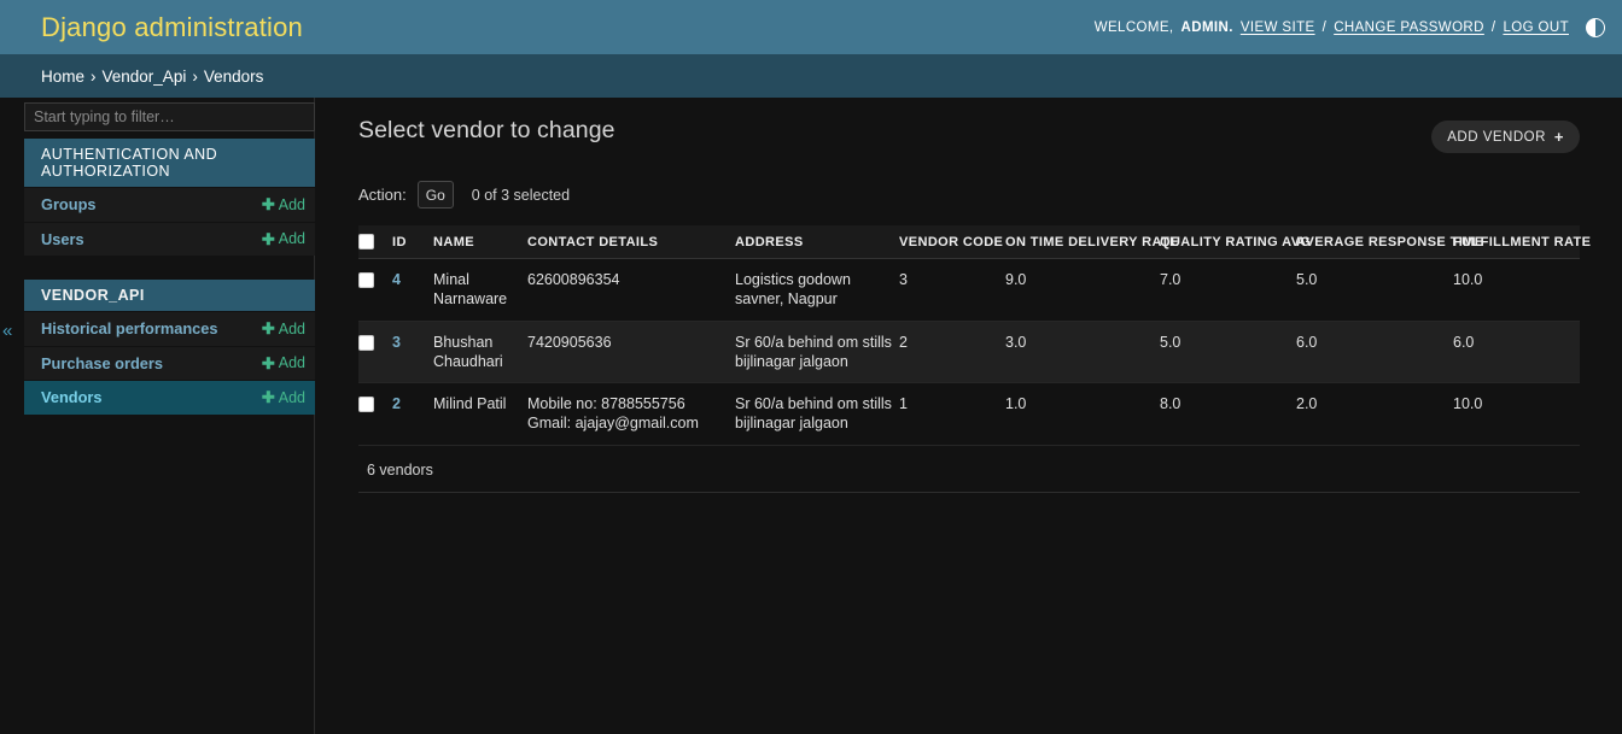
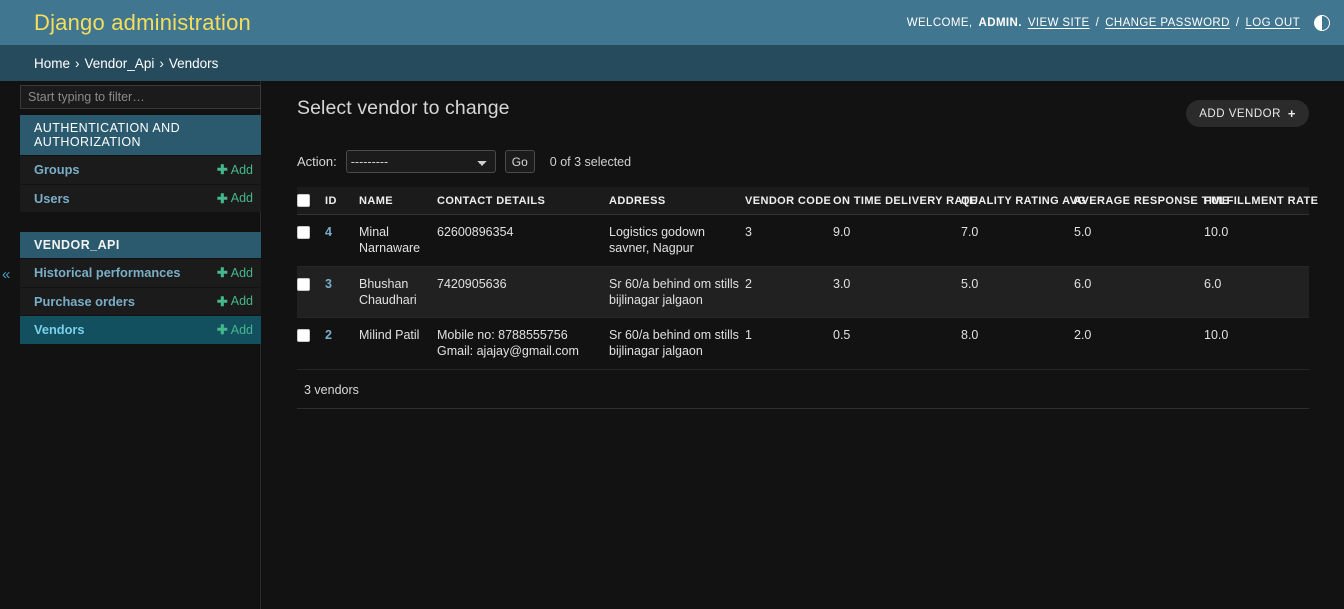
  Django administration
  WELCOME,
  ADMIN.
  VIEW SITE
  /
  CHANGE PASSWORD
  /
  LOG OUT
  Home
  ›
  Vendor_Api
  ›
  Vendors
  Start typing to filter…
  AUTHENTICATION AND AUTHORIZATION
  Groups
  ✚
  Add
  Users
  ✚
  Add
  VENDOR_API
  Historical performances
  ✚
  Add
  Purchase orders
  ✚
  Add
  Vendors
  ✚
  Add
  «
  Select vendor to change
  ADD VENDOR
  +
  Action:
+ ---------
  Go
  0 of 3 selected
  	ID	NAME	CONTACT DETAILS	ADDRESS	VENDOR CODE	ON TIME DELIVERY RA	QUALITY RATING A	AVERAGE RESPONSE	FULFILLMENT RATE
  	4	Minal Narnaware	62600896354	Logistics godown savner, Nagpur	3	9.0	7.0	5.0	10.0
  	3	Bhushan Chaudhari	7420905636	Sr 60/a behind om stills bijlinagar jalgaon	2	3.0	5.0	6.0	6.0
- 	2	Milind Patil	Mobile no: 8788555756 Gmail: ajajay@gmail.com	Sr 60/a behind om stills bijlinagar jalgaon	1	1.0	8.0	2.0	10.0
+ 	2	Milind Patil	Mobile no: 8788555756 Gmail: ajajay@gmail.com	Sr 60/a behind om stills bijlinagar jalgaon	1	0.5	8.0	2.0	10.0
- 6 vendors
+ 3 vendors
